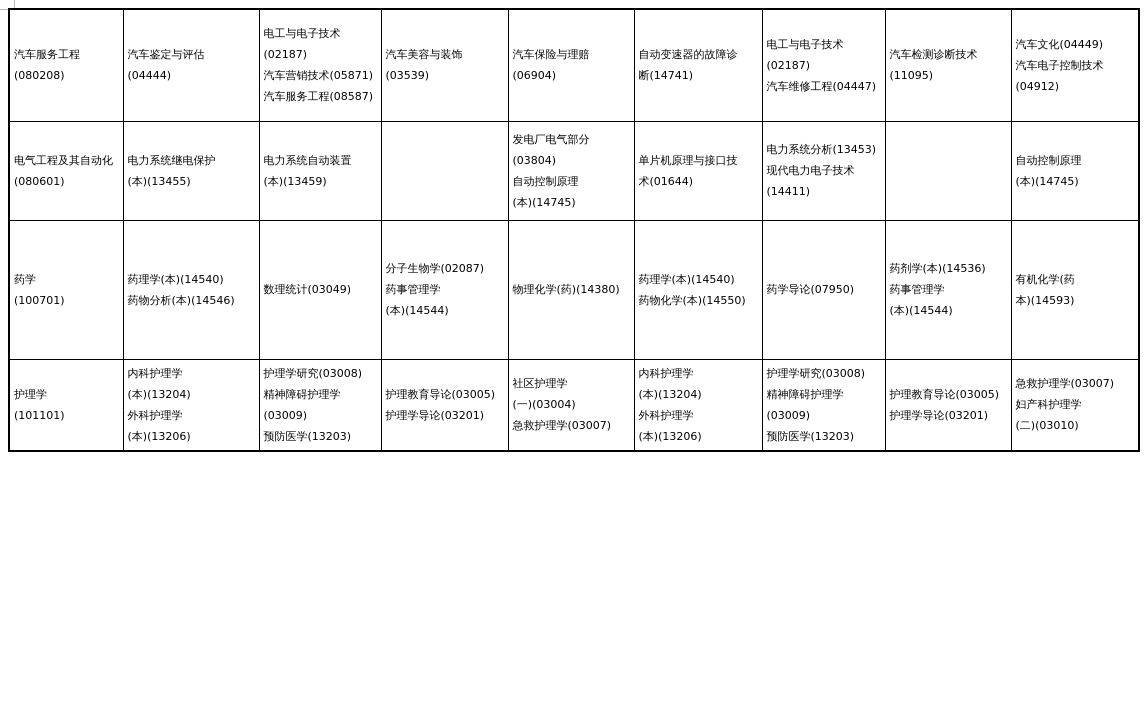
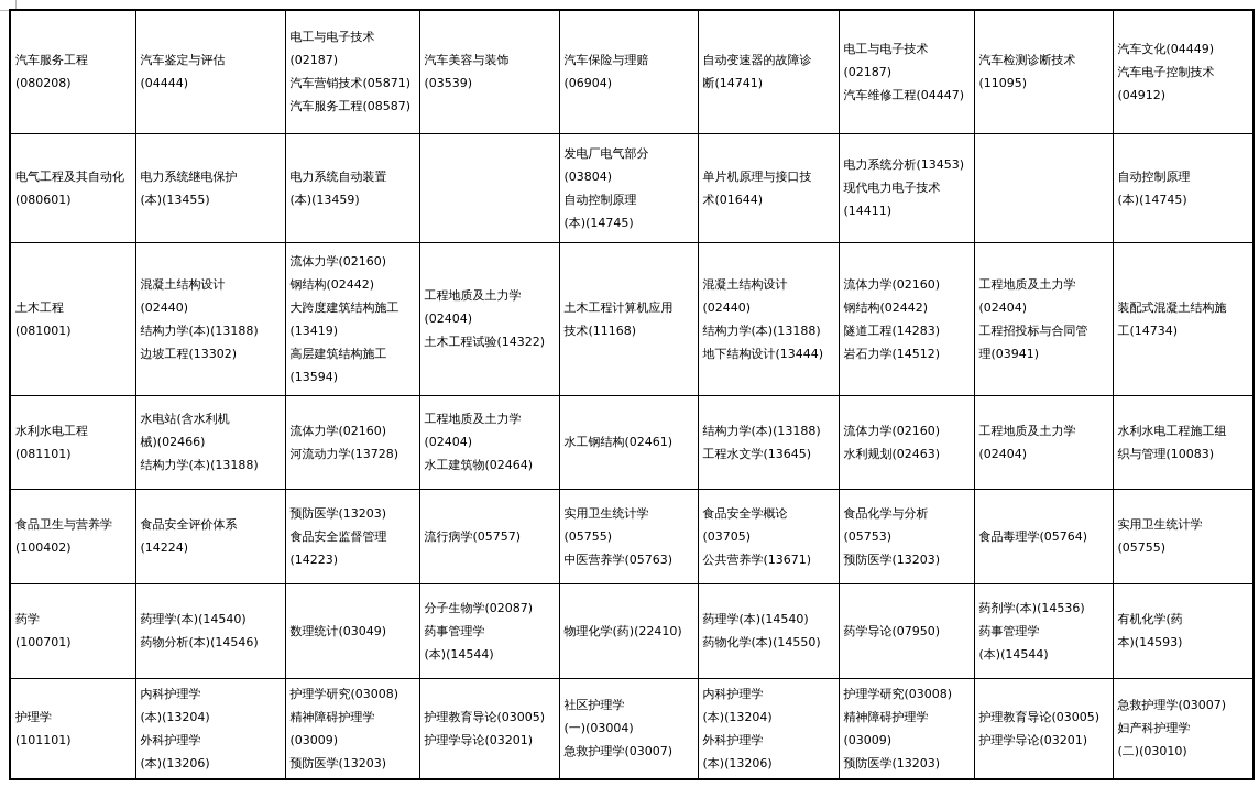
  汽车服务工程 (080208)	汽车鉴定与评估 (04444)	电工与电子技术 (02187) 汽车营销技术(05871) 汽车服务工程(08587)	汽车美容与装饰 (03539)	汽车保险与理赔 (06904)	自动变速器的故障诊 断(14741)	电工与电子技术 (02187) 汽车维修工程(04447)	汽车检测诊断技术 (11095)	汽车文化(04449) 汽车电子控制技术 (04912)
  电气工程及其自动化 (080601)	电力系统继电保护 (本)(13455)	电力系统自动装置 (本)(13459)		发电厂电气部分 (03804) 自动控制原理 (本)(14745)	单片机原理与接口技 术(01644)	电力系统分析(13453) 现代电力电子技术 (14411)		自动控制原理 (本)(14745)
+ 土木工程 (081001)	混凝土结构设计 (02440) 结构力学(本)(13188) 边坡工程(13302)	流体力学(02160) 钢结构(02442) 大跨度建筑结构施工 (13419) 高层建筑结构施工 (13594)	工程地质及土力学 (02404) 土木工程试验(14322)	土木工程计算机应用 技术(11168)	混凝土结构设计 (02440) 结构力学(本)(13188) 地下结构设计(13444)	流体力学(02160) 钢结构(02442) 隧道工程(14283) 岩石力学(14512)	工程地质及土力学 (02404) 工程招投标与合同管 理(03941)	装配式混凝土结构施 工(14734)
+ 水利水电工程 (081101)	水电站(含水利机 械)(02466) 结构力学(本)(13188)	流体力学(02160) 河流动力学(13728)	工程地质及土力学 (02404) 水工建筑物(02464)	水工钢结构(02461)	结构力学(本)(13188) 工程水文学(13645)	流体力学(02160) 水利规划(02463)	工程地质及土力学 (02404)	水利水电工程施工组 织与管理(10083)
+ 食品卫生与营养学 (100402)	食品安全评价体系 (14224)	预防医学(13203) 食品安全监督管理 (14223)	流行病学(05757)	实用卫生统计学 (05755) 中医营养学(05763)	食品安全学概论 (03705) 公共营养学(13671)	食品化学与分析 (05753) 预防医学(13203)	食品毒理学(05764)	实用卫生统计学 (05755)
- 药学 (100701)	药理学(本)(14540) 药物分析(本)(14546)	数理统计(03049)	分子生物学(02087) 药事管理学 (本)(14544)	物理化学(药)(14380)	药理学(本)(14540) 药物化学(本)(14550)	药学导论(07950)	药剂学(本)(14536) 药事管理学 (本)(14544)	有机化学(药 本)(14593)
+ 药学 (100701)	药理学(本)(14540) 药物分析(本)(14546)	数理统计(03049)	分子生物学(02087) 药事管理学 (本)(14544)	物理化学(药)(22410)	药理学(本)(14540) 药物化学(本)(14550)	药学导论(07950)	药剂学(本)(14536) 药事管理学 (本)(14544)	有机化学(药 本)(14593)
  护理学 (101101)	内科护理学 (本)(13204) 外科护理学 (本)(13206)	护理学研究(03008) 精神障碍护理学 (03009) 预防医学(13203)	护理教育导论(03005) 护理学导论(03201)	社区护理学 (一)(03004) 急救护理学(03007)	内科护理学 (本)(13204) 外科护理学 (本)(13206)	护理学研究(03008) 精神障碍护理学 (03009) 预防医学(13203)	护理教育导论(03005) 护理学导论(03201)	急救护理学(03007) 妇产科护理学 (二)(03010)
